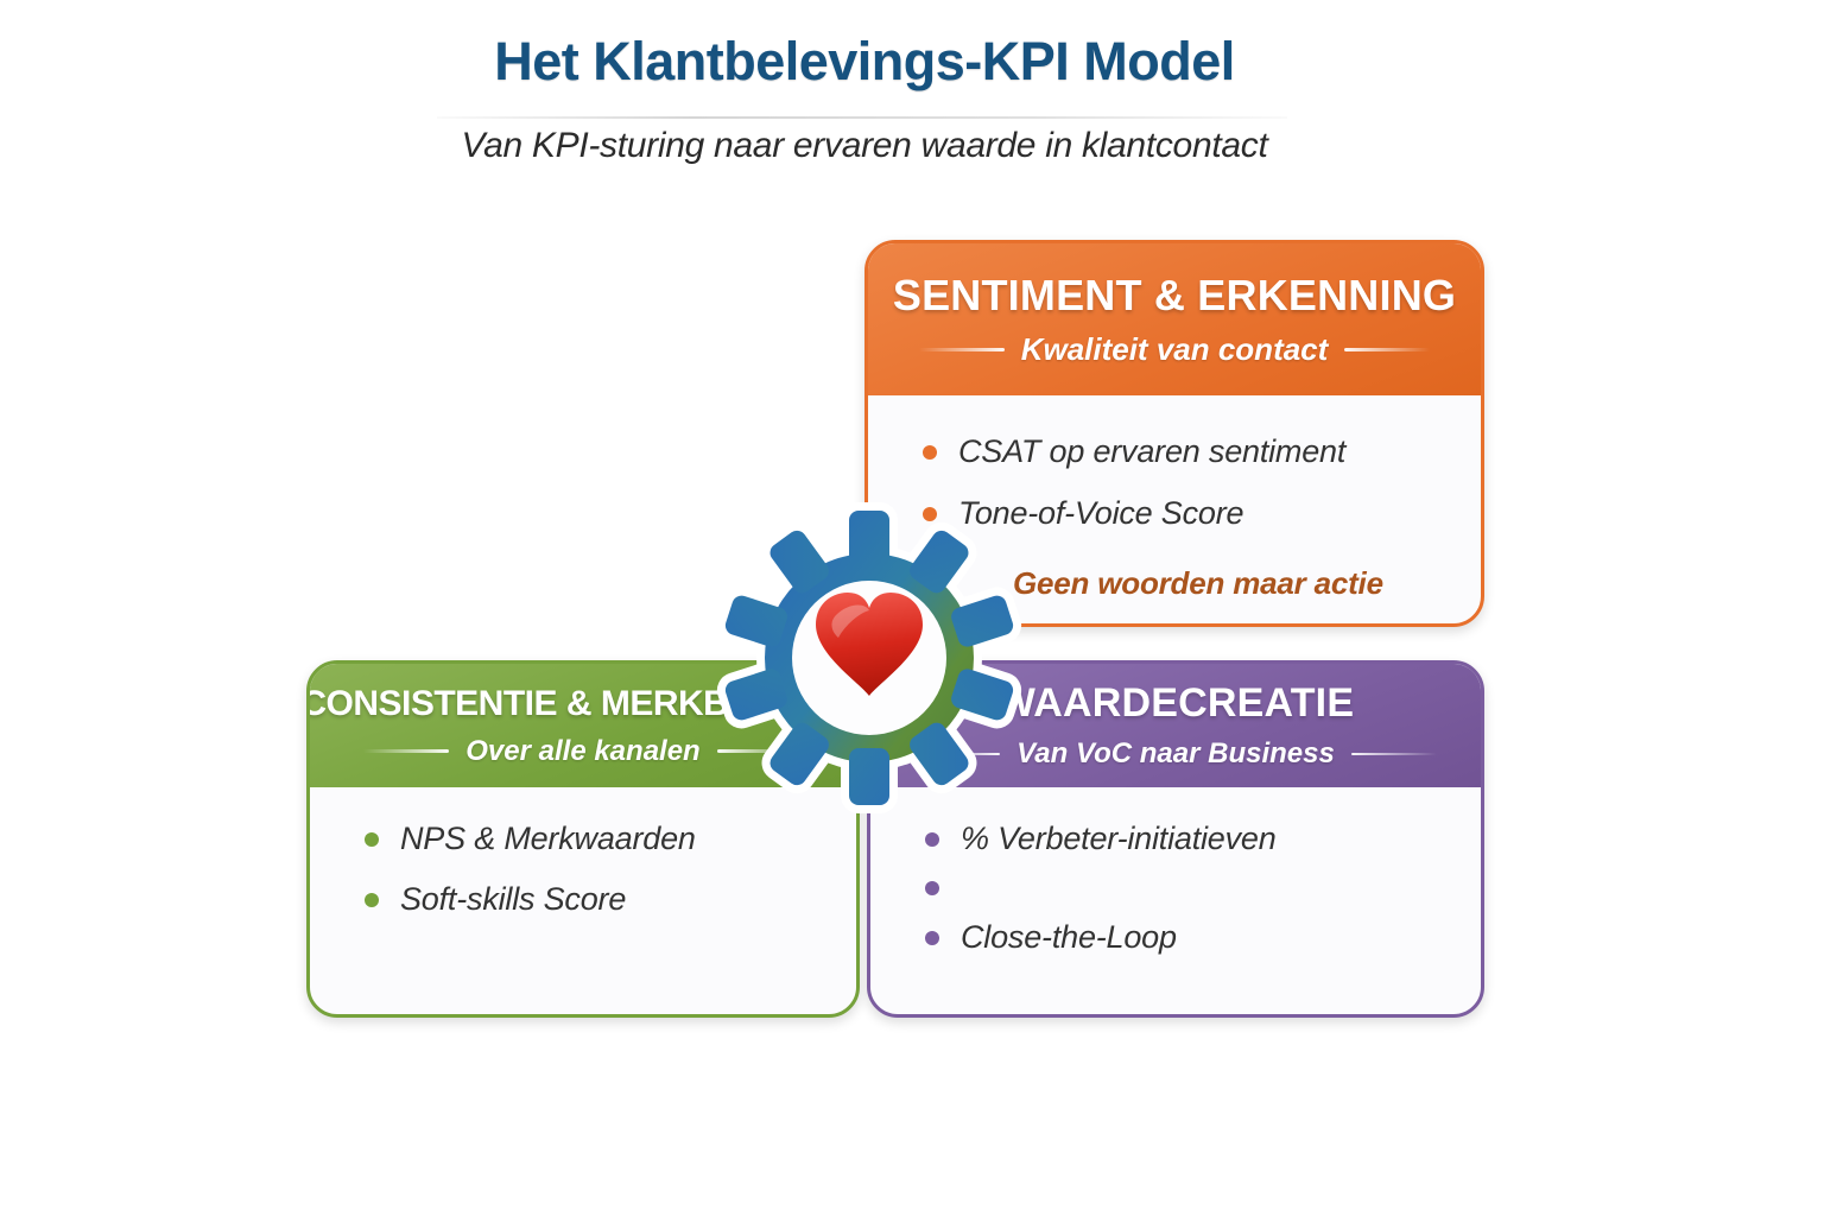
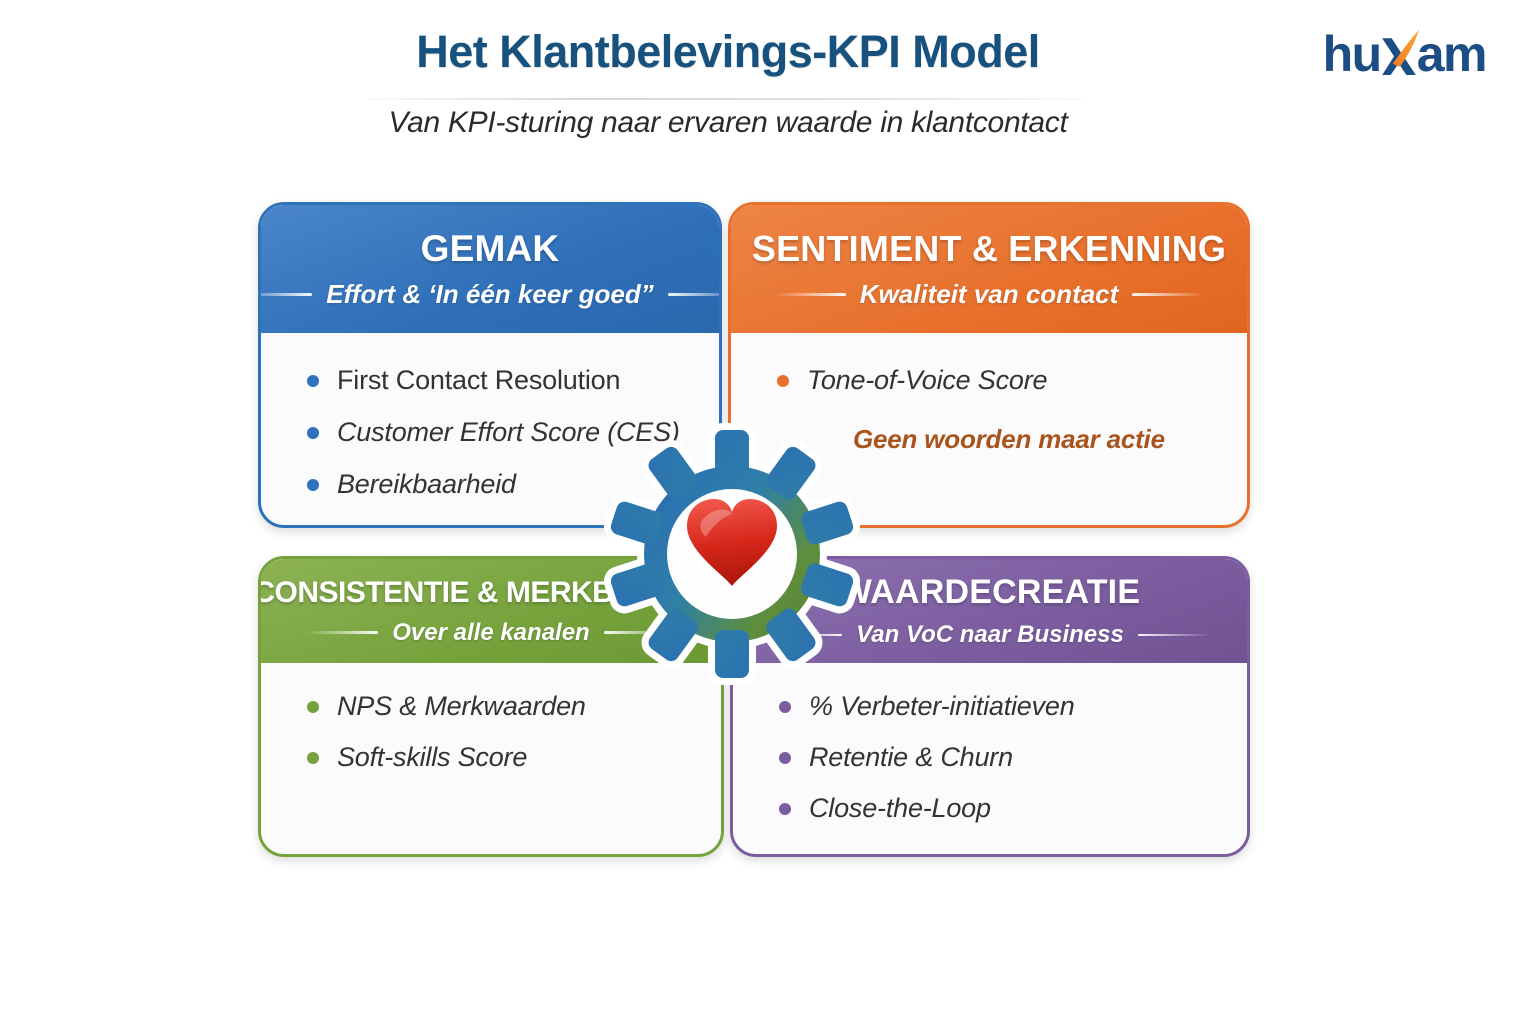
  Het Klantbelevings-KPI Model
  Van KPI-sturing naar ervaren waarde in klantcontact
+ hu
+ am
+ GEMAK
+ Effort & ‘In één keer goed”
+ First Contact Resolution
+ Customer Effort Score (CES)
+ Bereikbaarheid
  SENTIMENT & ERKENNING
  Kwaliteit van contact
- CSAT op ervaren sentiment
  Tone-of-Voice Score
  Geen woorden maar actie
  CONSISTENTIE & MERKB
  Over alle kanalen
  NPS & Merkwaarden
  Soft-skills Score
  AARDECREATIE
  Van VoC naar Business
  % Verbeter-initiatieven
+ Retentie & Churn
  Close-the-Loop
